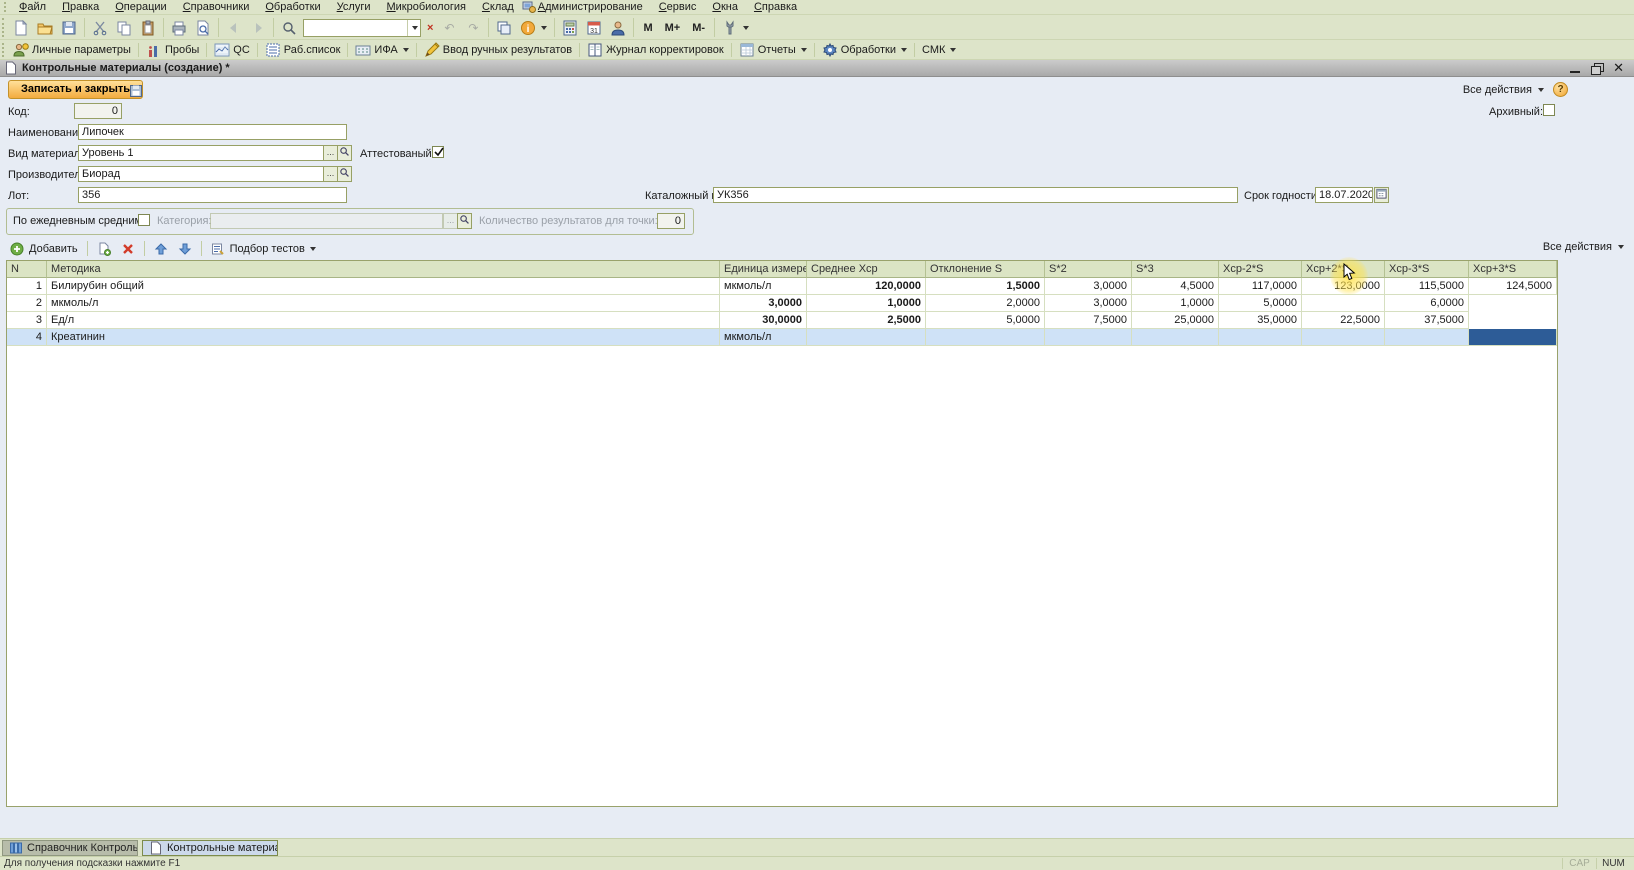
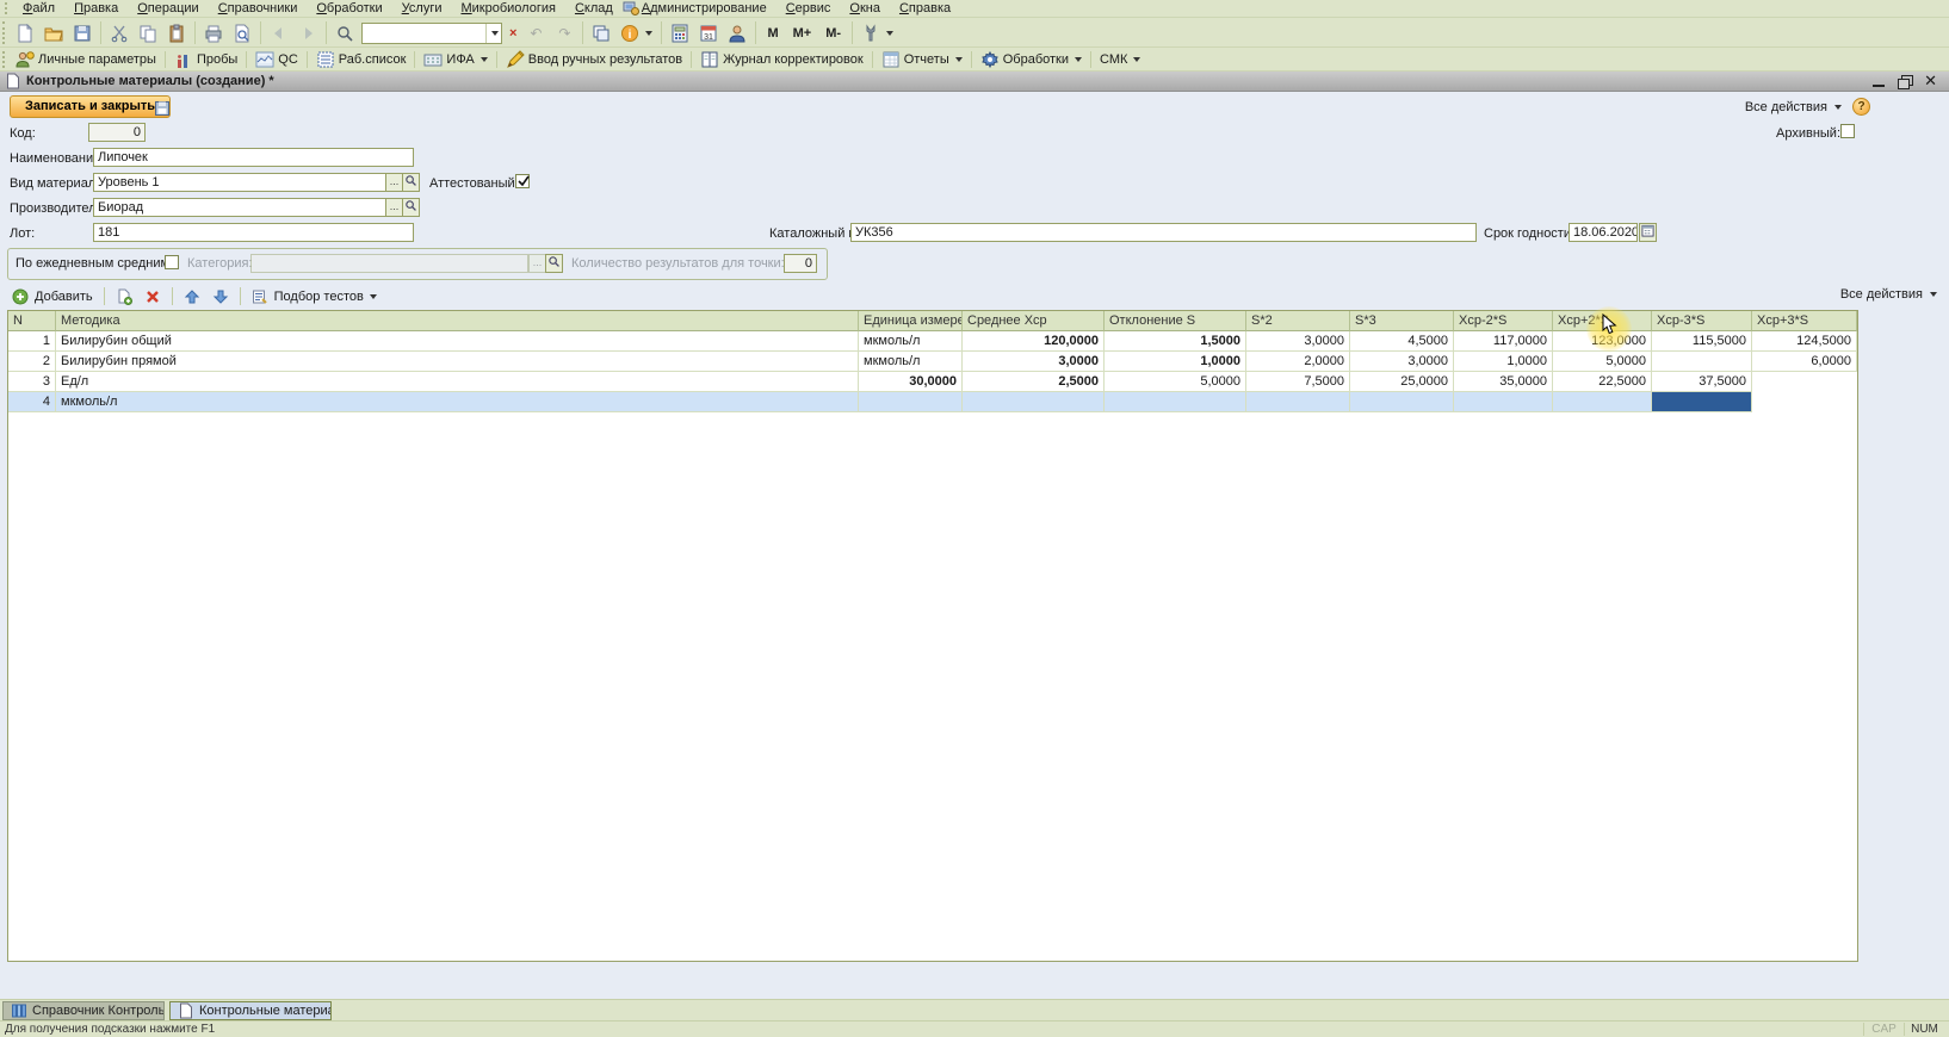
  Файл
  Правка
  Операции
  Справочники
  Обработки
  Услуги
  Микробиология
  Склад
  Администрирование
  Сервис
  Окна
  Справка
  ×
  ↶
  ↷
  i
  М
  М+
  М-
  Личные параметры
  Пробы
  QC
  Раб.список
  ИФА
  Ввод ручных результатов
  Журнал корректировок
  Отчеты
  Обработки
  СМК
  Контрольные материалы (создание) *
  ✕
  Записать и закрыть
  Все действия
  ?
  Код:
  0
  Архивный:
  Наименовани
  Липочек
  Вид материа
  Уровень 1
  ...
  Аттестованый
  Производите
  Биорад
  ...
  Лот:
- 356
+ 181
  УК356
  Срок годности
- 18.07.2020
+ 18.06.2020
  По ежедневным средни
  Категория:
  ...
  Количество результатов для точки
  0
  Добавить
  Подбор тестов
  Все действия
  N
  Методика
  Единица измере
  Среднее Хср
  Отклонение S
  S*2
  S*3
  Хср-2*S
  Хср-3*S
  Хср+3*S
  1
  Билирубин общий
  мкмоль/л
  120,0000
  1,5000
  3,0000
  4,5000
  117,0000
  115,5000
  124,5000
  2
+ Билирубин прямой
  мкмоль/л
  3,0000
  1,0000
  2,0000
  3,0000
  1,0000
  5,0000
  6,0000
  3
  Ед/л
  30,0000
  2,5000
  5,0000
  7,5000
  25,0000
  35,0000
  22,5000
  37,5000
  4
- Креатинин
  мкмоль/л
  Справочник Контроль
  Для получения подсказки нажмите F1
  CAP
  NUM
